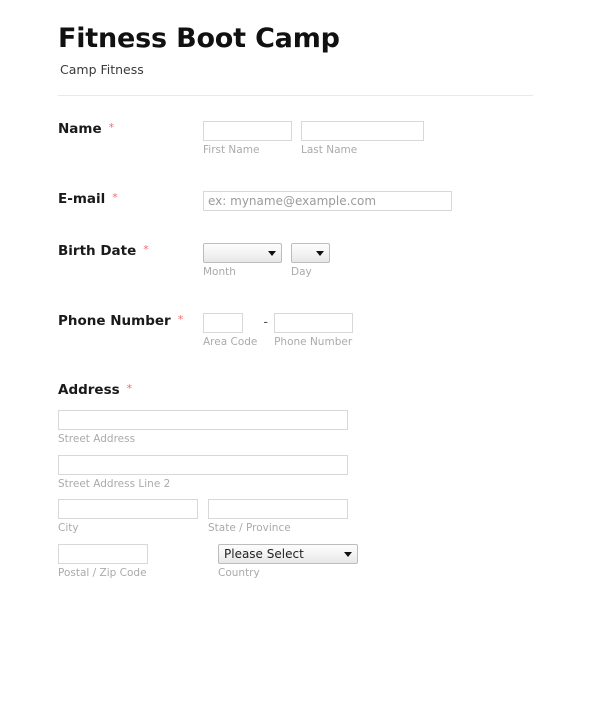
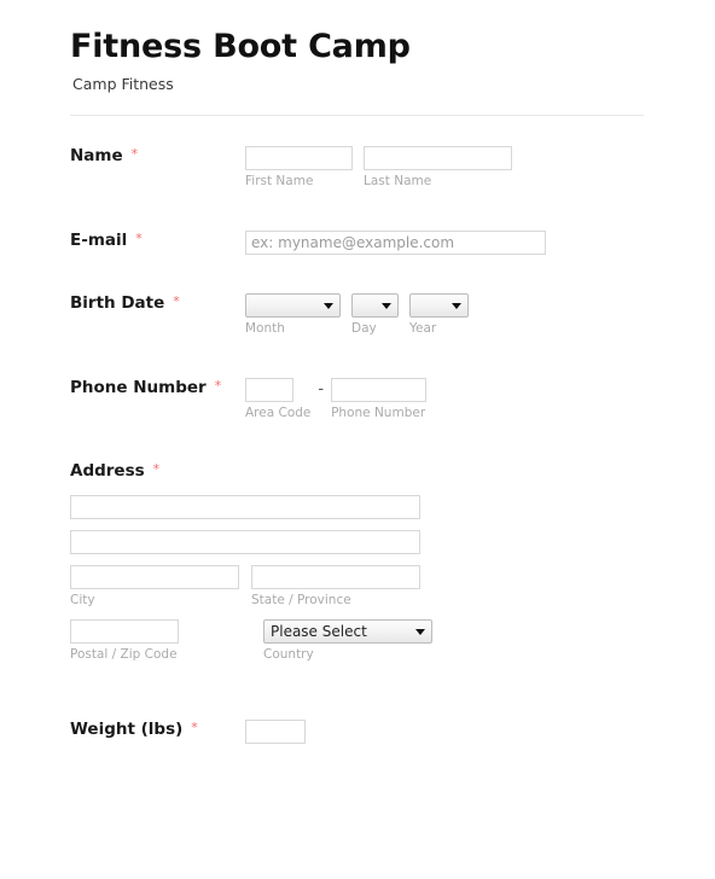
  Fitness Boot Camp
  Camp Fitness
  Name *
  First Name
  Last Name
  E-mail *
  ex: myname@example.com
  Birth Date *
  Month
  Day
+ Year
  Phone Number *
  Area Code
  -
  Phone Number
  Address *
- Street Address
- Street Address Line 2
  City
  State / Province
  Postal / Zip Code
  Please Select
  Country
+ Weight (lbs) *
